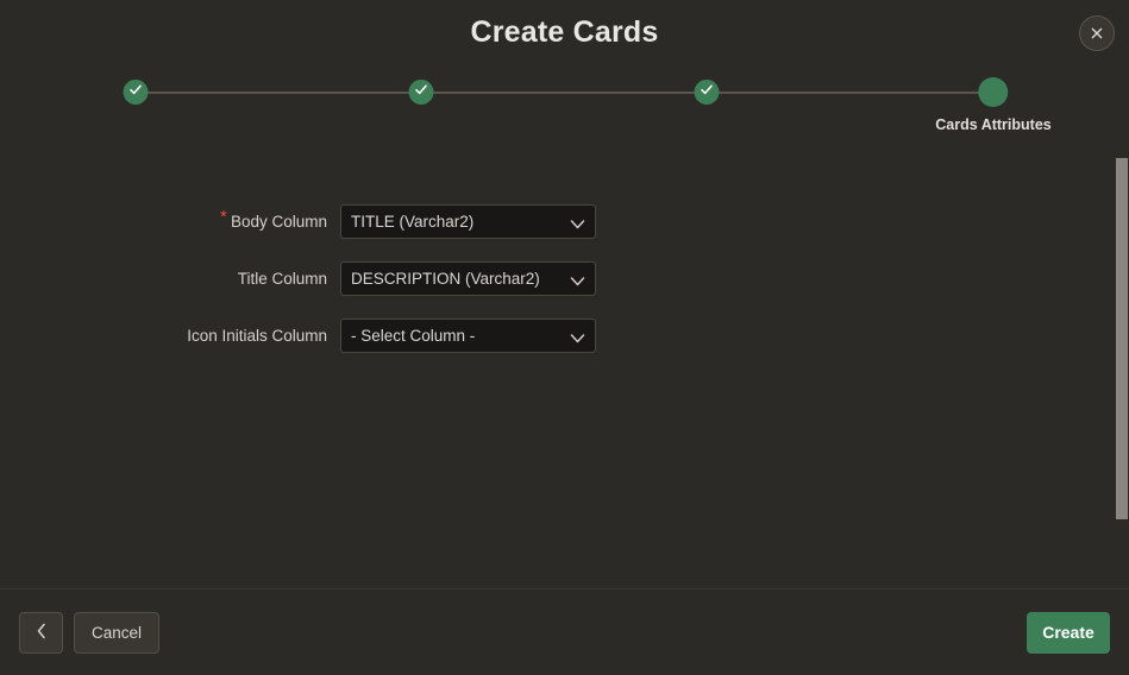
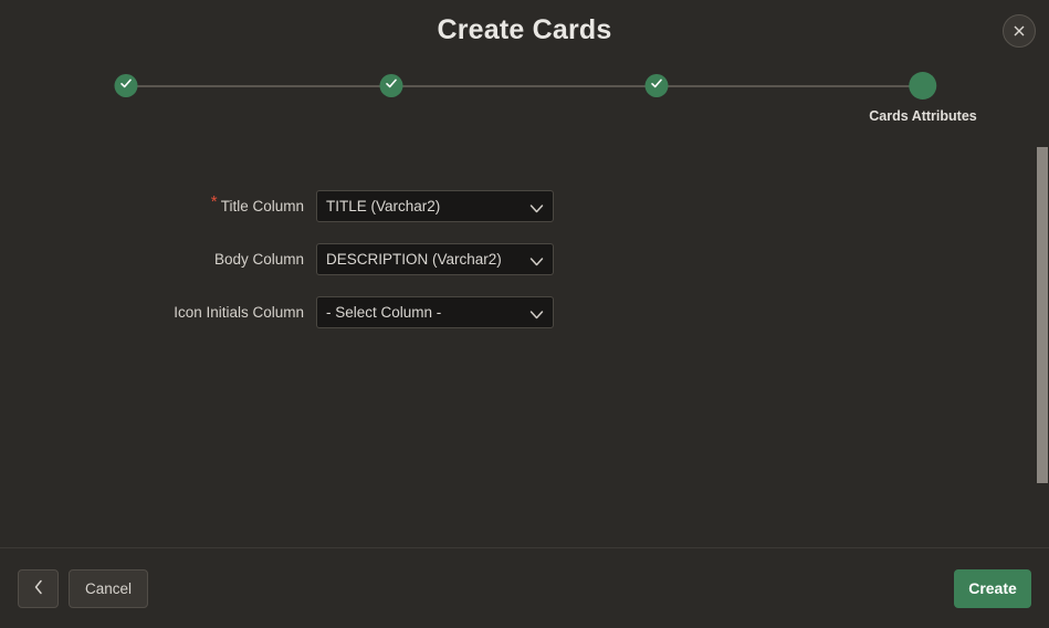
  Create Cards
  Cards Attributes
  *
- Body Column
+ Title Column
  TITLE (Varchar2)
- Title Column
+ Body Column
  DESCRIPTION (Varchar2)
  Icon Initials Column
  - Select Column -
  Cancel
  Create
